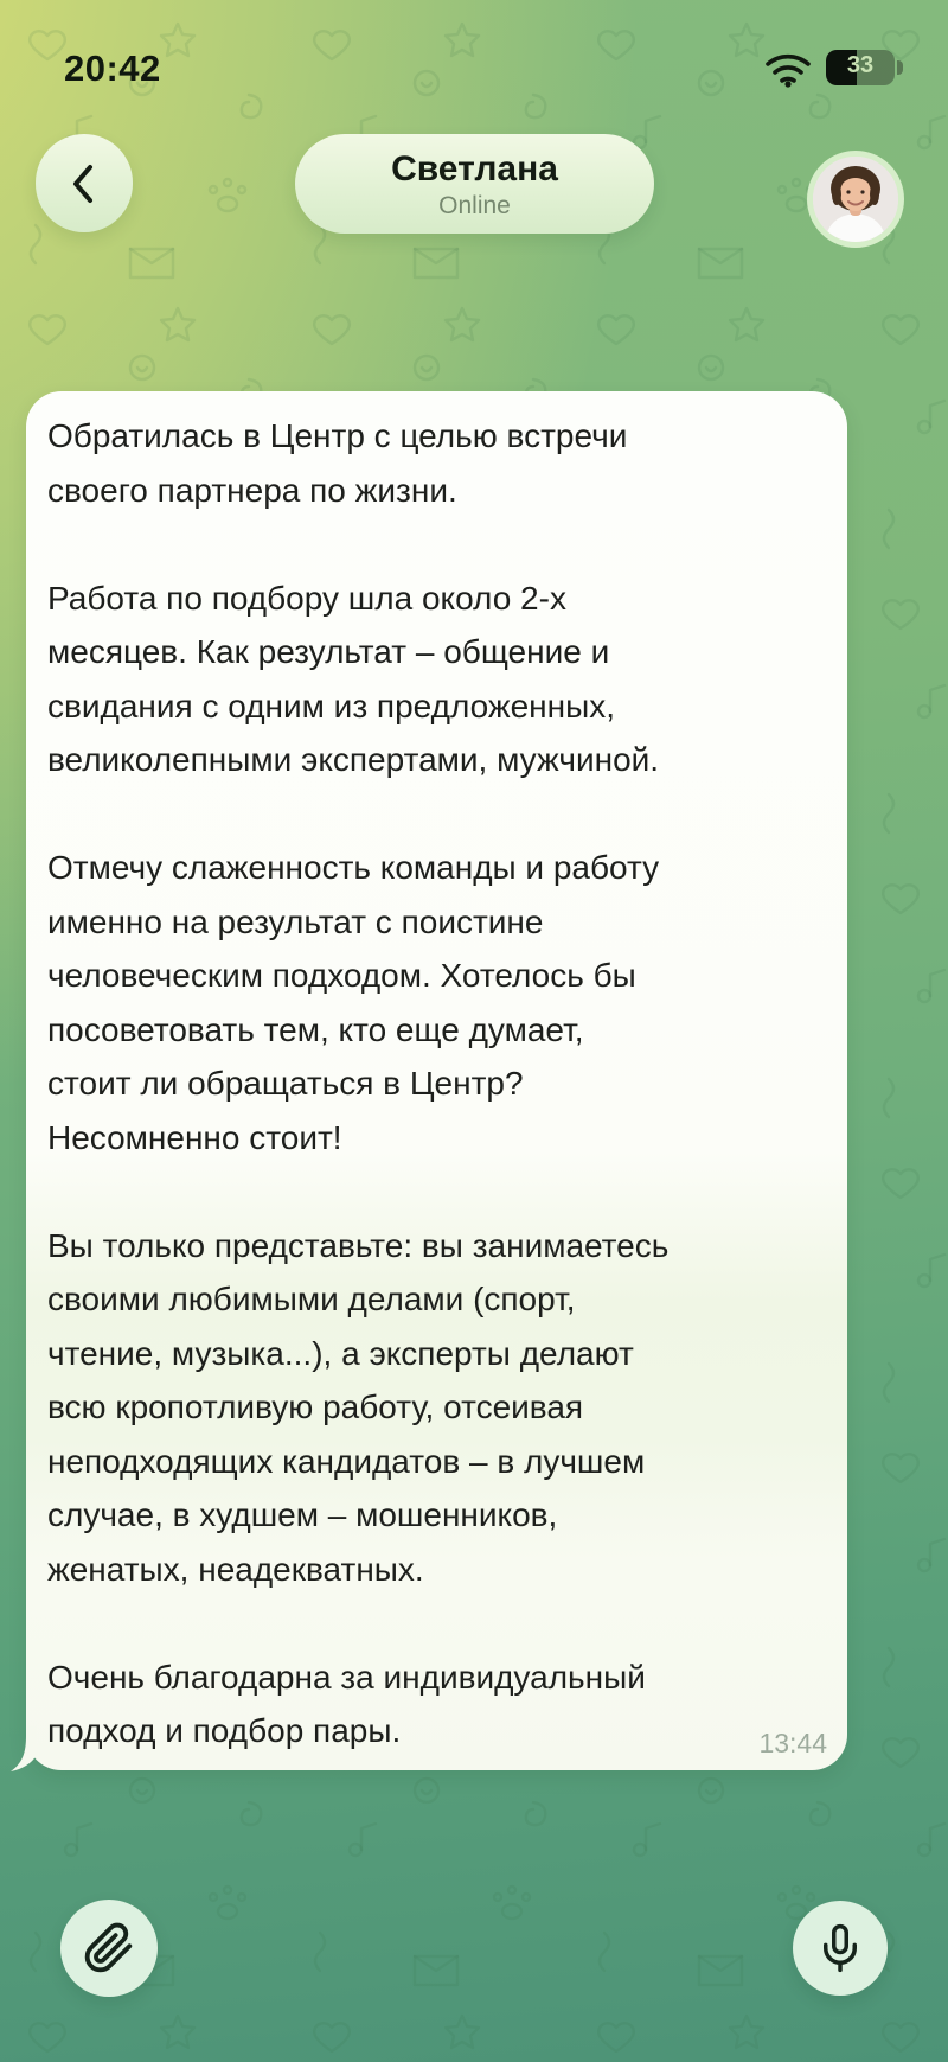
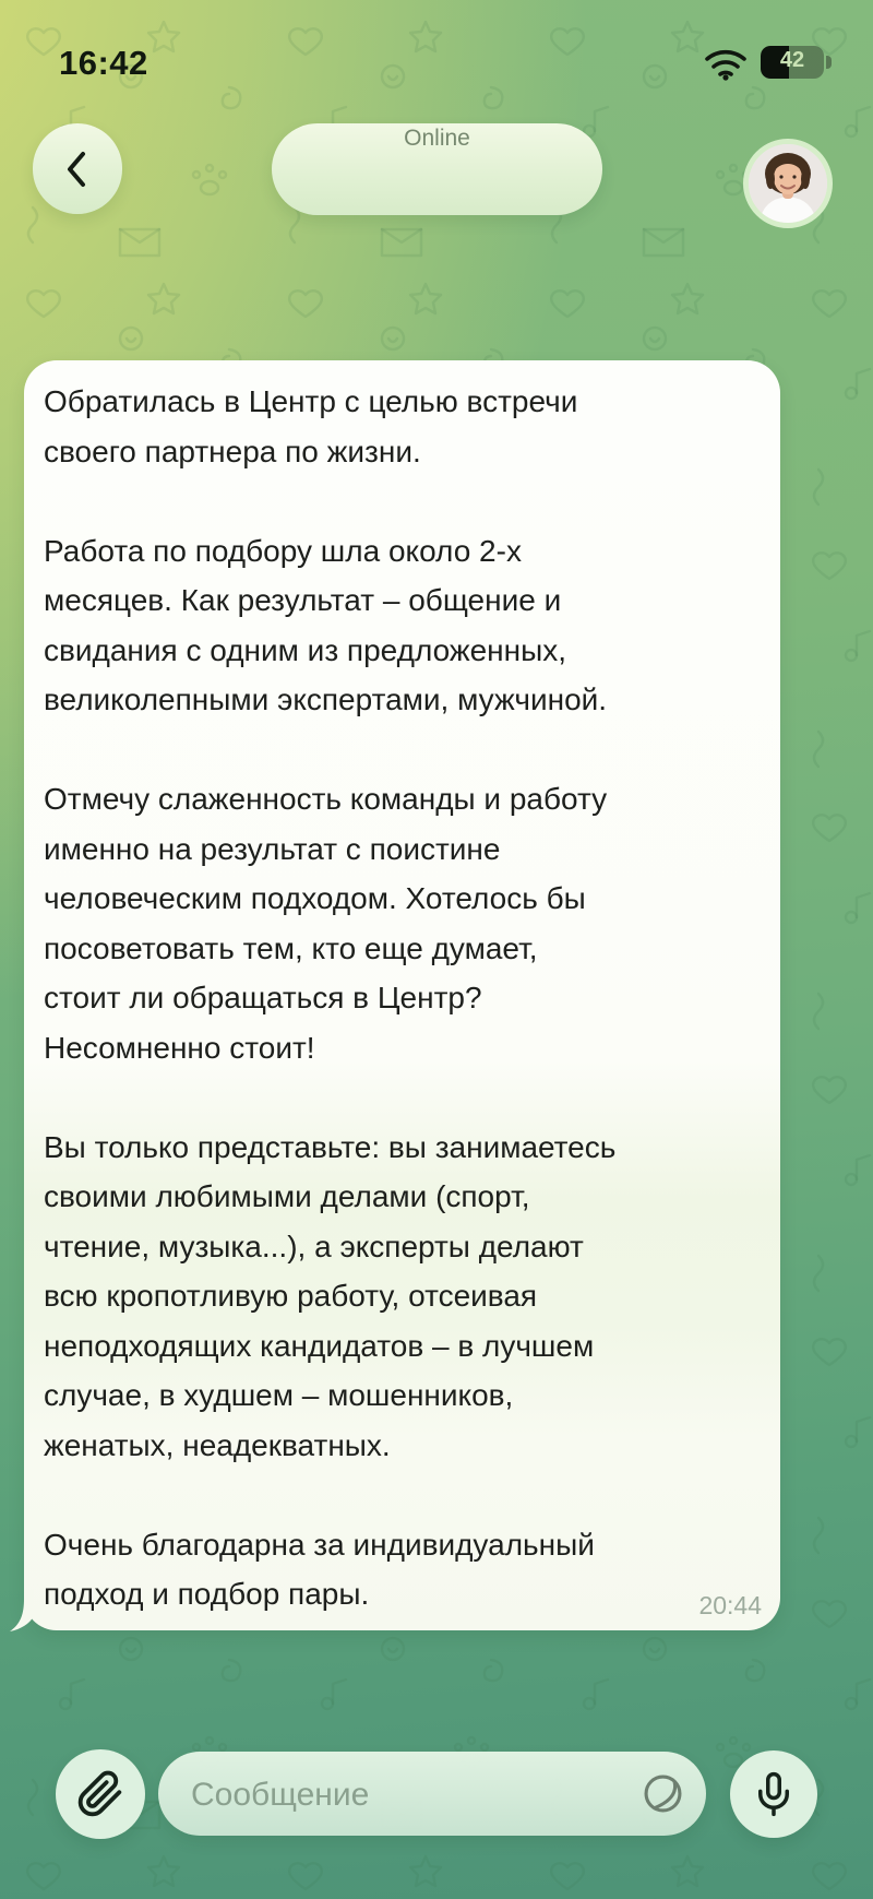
- 20:42
+ 16:42
- 33
+ 42
- Светлана
  Online
  Обратилась в Центр с целью встречи
  своего партнера по жизни.
  Работа по подбору шла около 2-х
  месяцев. Как результат – общение и
  свидания с одним из предложенных,
  великолепными экспертами, мужчиной.
  Отмечу слаженность команды и работу
  именно на результат с поистине
  человеческим подходом. Хотелось бы
  посоветовать тем, кто еще думает,
  стоит ли обращаться в Центр?
  Несомненно стоит!
  Вы только представьте: вы занимаетесь
  своими любимыми делами (спорт,
  чтение, музыка...), а эксперты делают
  всю кропотливую работу, отсеивая
  неподходящих кандидатов – в лучшем
  случае, в худшем – мошенников,
  женатых, неадекватных.
  Очень благодарна за индивидуальный
  подход и подбор пары.
- 13:44
+ 20:44
+ Сообщение
